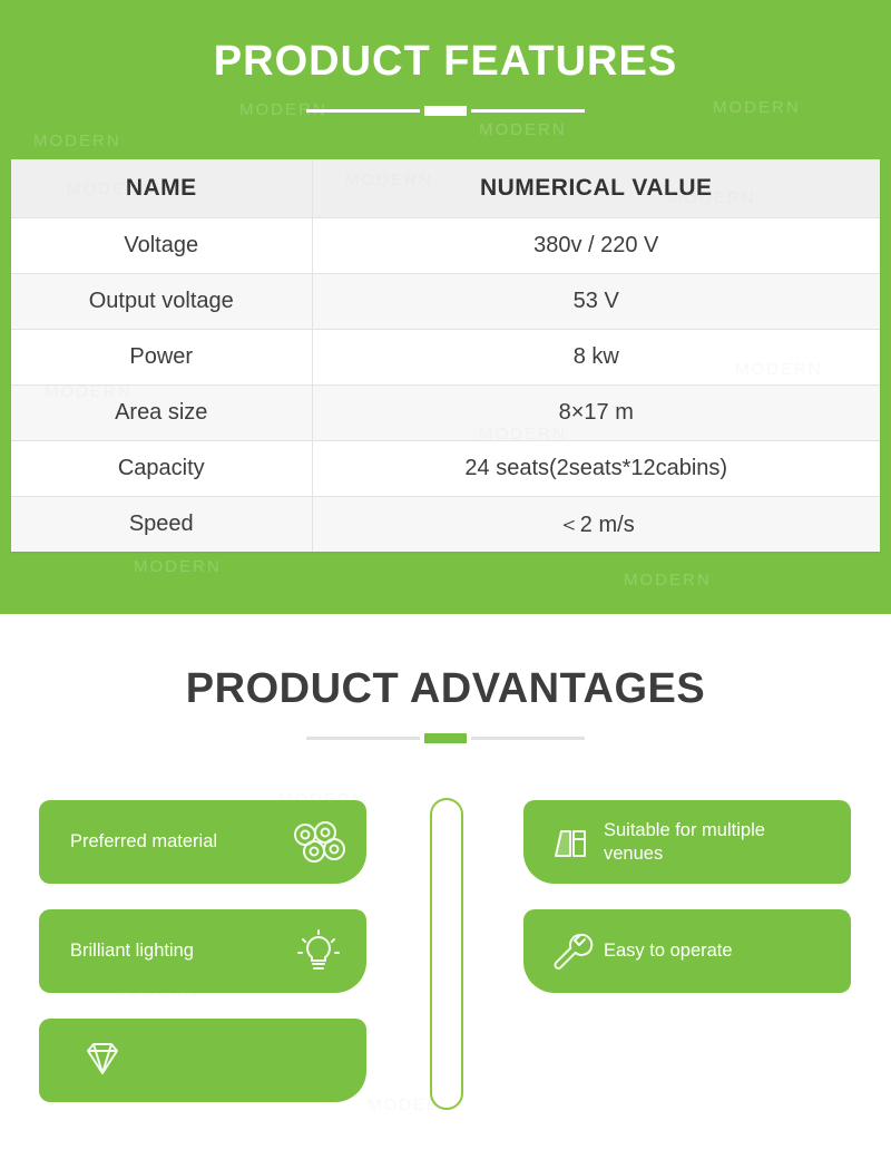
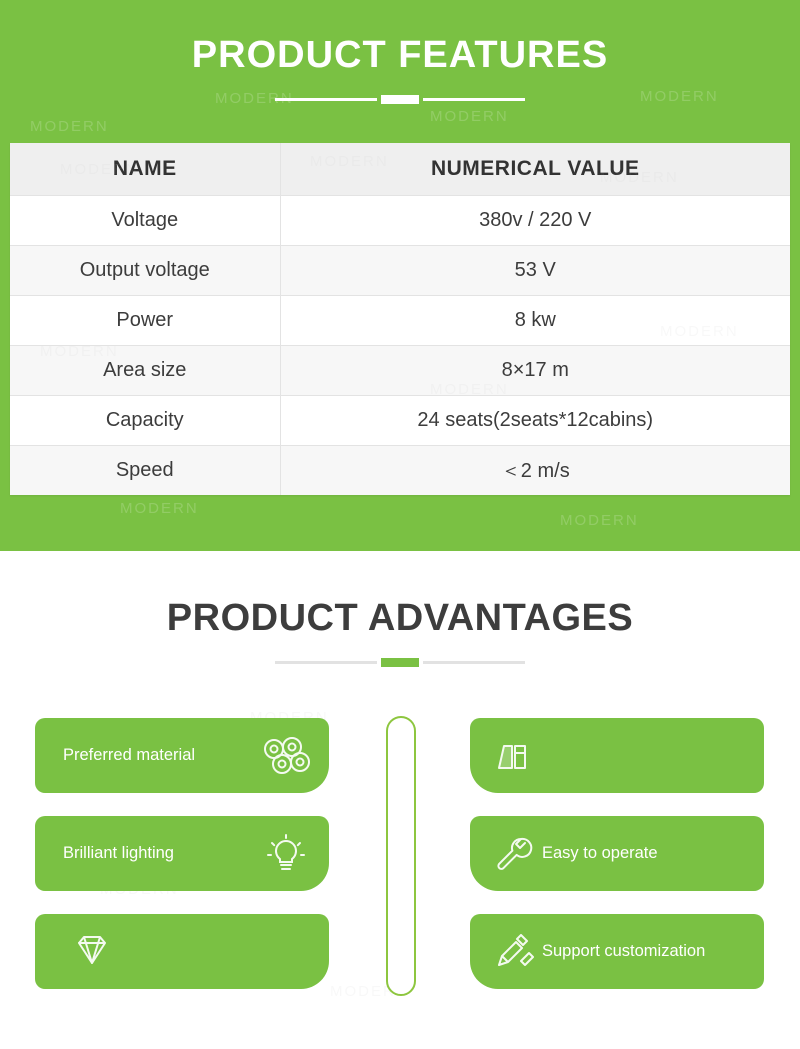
  MODERN
  MODERN
  MODERN
  MODERN
  MODERN
  MODERN
  PRODUCT FEATURES
  MODERN
  MODERN
  MODERN
  MODERN
  NAME	NUMERICAL VALUE
  Voltage	380v / 220 V
  Output voltage	53 V
  Power	8 kw
  Area size	8×17 m
  Capacity	24 seats(2seats*12cabins)
  Speed	＜2 m/s
  PRODUCT ADVANTAGES
  Preferred material
  Brilliant lighting
- Suitable for multiple venues
  Easy to operate
+ Support customization
